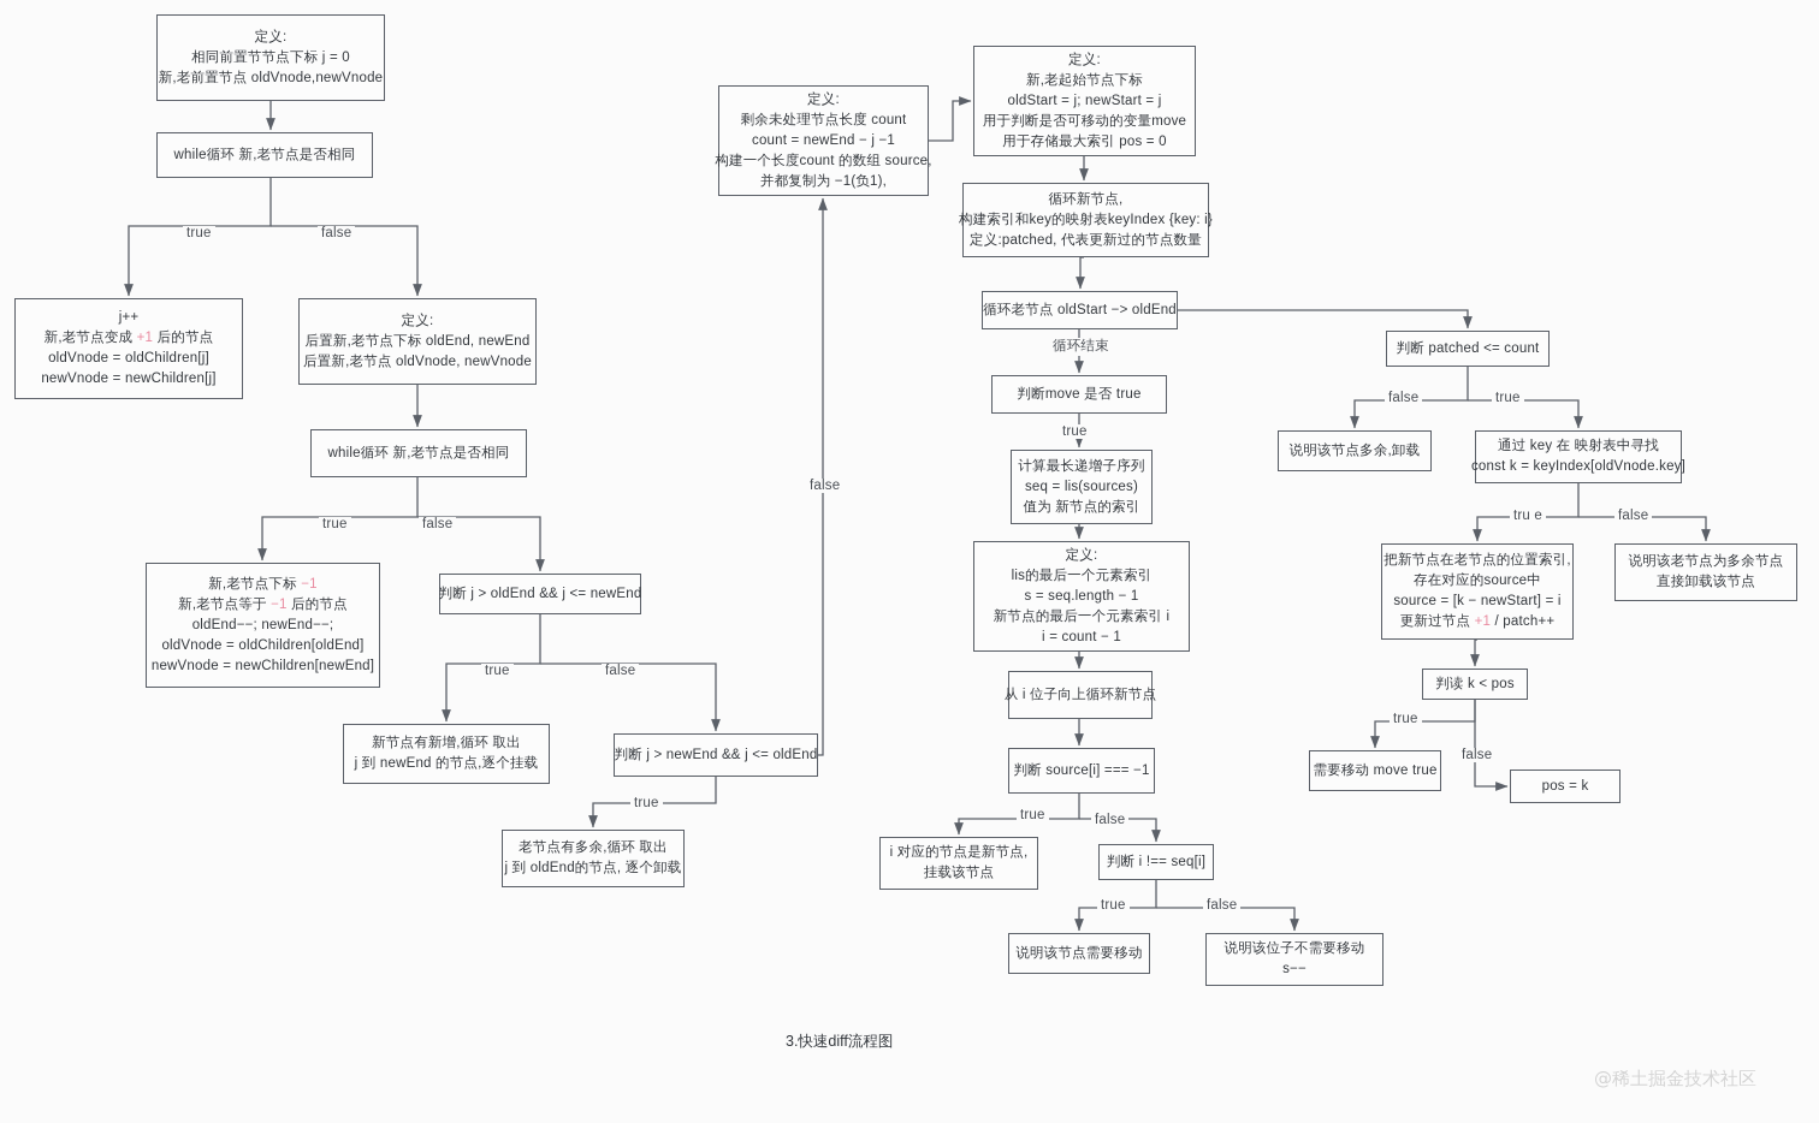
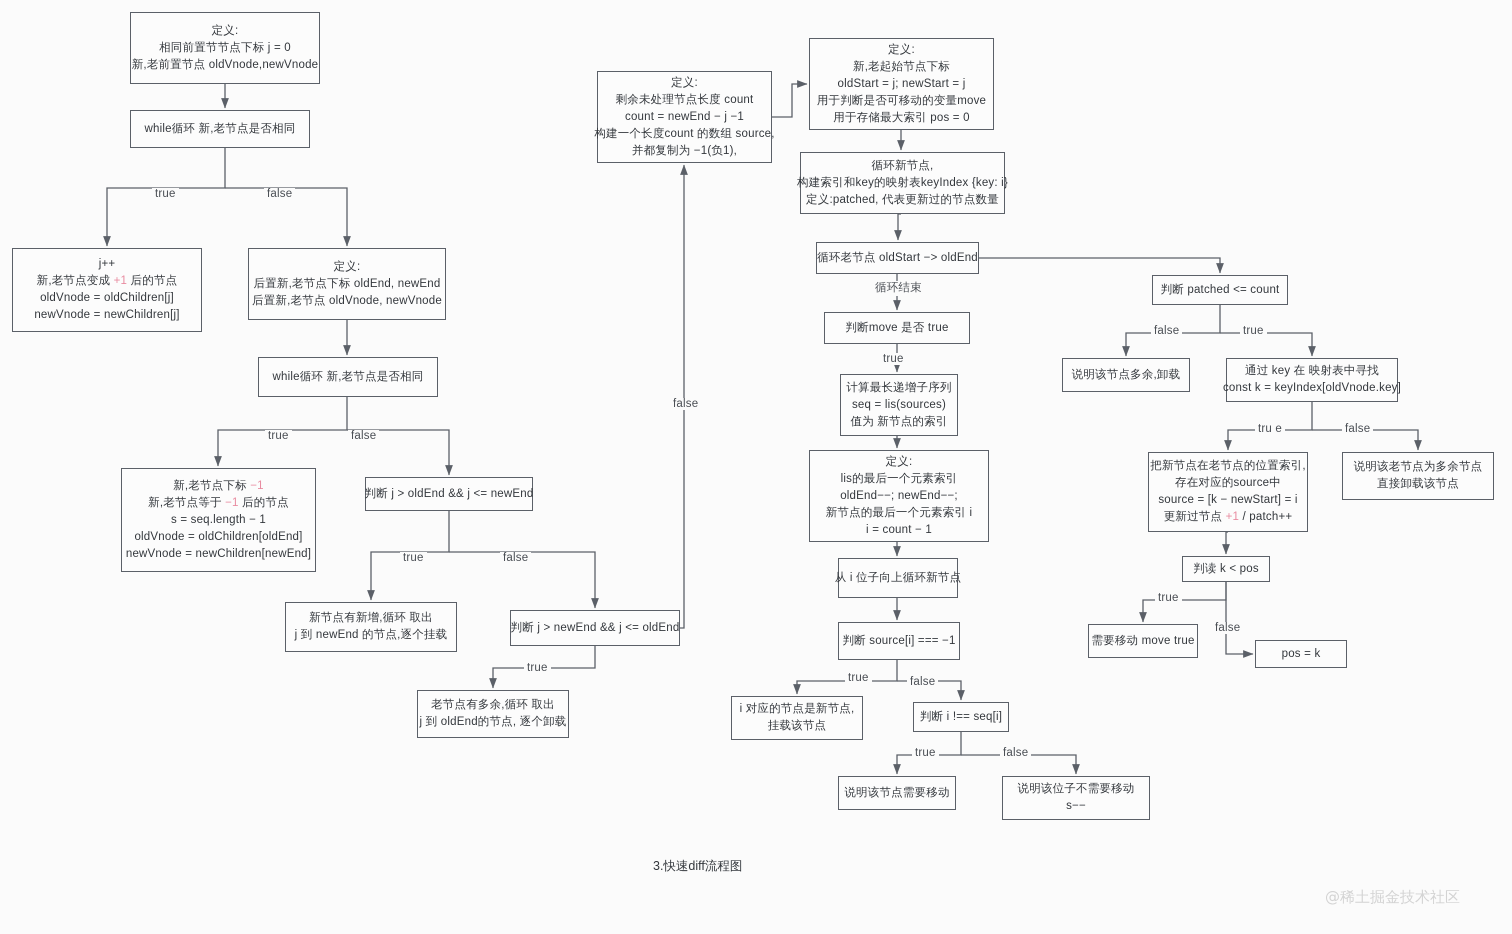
  定义:
  相同前置节节点下标 j = 0
  新,老前置节点 oldVnode,newVnode
  while循环 新,老节点是否相同
  j++
  新,老节点变成 +1 后的节点
  oldVnode = oldChildren[j]
  newVnode = newChildren[j]
  定义:
  后置新,老节点下标 oldEnd, newEnd
  后置新,老节点 oldVnode, newVnode
  while循环 新,老节点是否相同
  新,老节点下标 −1
  新,老节点等于 −1 后的节点
- oldEnd−−; newEnd−−;
+ s = seq.length − 1
  oldVnode = oldChildren[oldEnd]
  newVnode = newChildren[newEnd]
  判断 j > oldEnd && j <= newEnd
  新节点有新增,循环 取出
  j 到 newEnd 的节点,逐个挂载
  判断 j > newEnd && j <= oldEnd
  老节点有多余,循环 取出
  j 到 oldEnd的节点, 逐个卸载
  定义:
  剩余未处理节点长度 count
  count = newEnd − j −1
  构建一个长度count 的数组 source,
  并都复制为 −1(负1),
  定义:
  新,老起始节点下标
  oldStart = j; newStart = j
  用于判断是否可移动的变量move
  用于存储最大索引 pos = 0
  循环新节点,
  构建索引和key的映射表keyIndex {key: i}
  定义:patched, 代表更新过的节点数量
  循环老节点 oldStart −> oldEnd
  判断move 是否 true
  计算最长递增子序列
  seq = lis(sources)
  值为 新节点的索引
  定义:
  lis的最后一个元素索引
- s = seq.length − 1
+ oldEnd−−; newEnd−−;
  新节点的最后一个元素索引 i
  i = count − 1
  从 i 位子向上循环新节点
  判断 source[i] === −1
  i 对应的节点是新节点,
  挂载该节点
  判断 i !== seq[i]
  说明该节点需要移动
  说明该位子不需要移动
  s−−
  判断 patched <= count
  说明该节点多余,卸载
  通过 key 在 映射表中寻找
  const k = keyIndex[oldVnode.key]
  把新节点在老节点的位置索引,
  存在对应的source中
  source = [k − newStart] = i
  更新过节点 +1 / patch++
  说明该老节点为多余节点
  直接卸载该节点
  判读 k < pos
  需要移动 move true
  pos = k
  true
  false
  true
  false
  true
  false
  true
  false
  循环结束
  true
  true
  false
  true
  false
  false
  true
  tru e
  false
  true
  false
  3.快速diff流程图
  @稀土掘金技术社区
